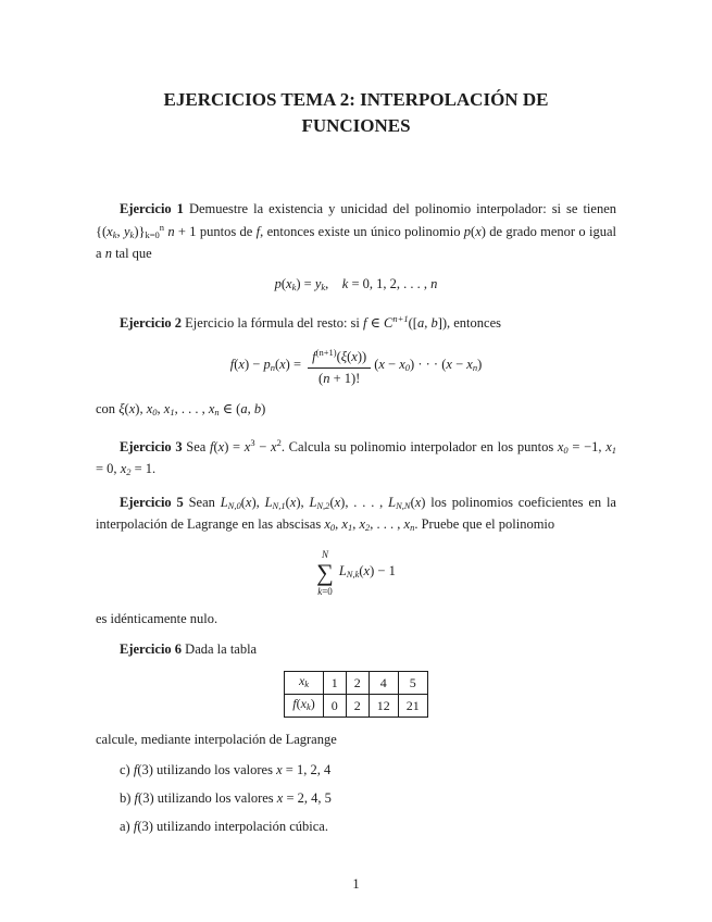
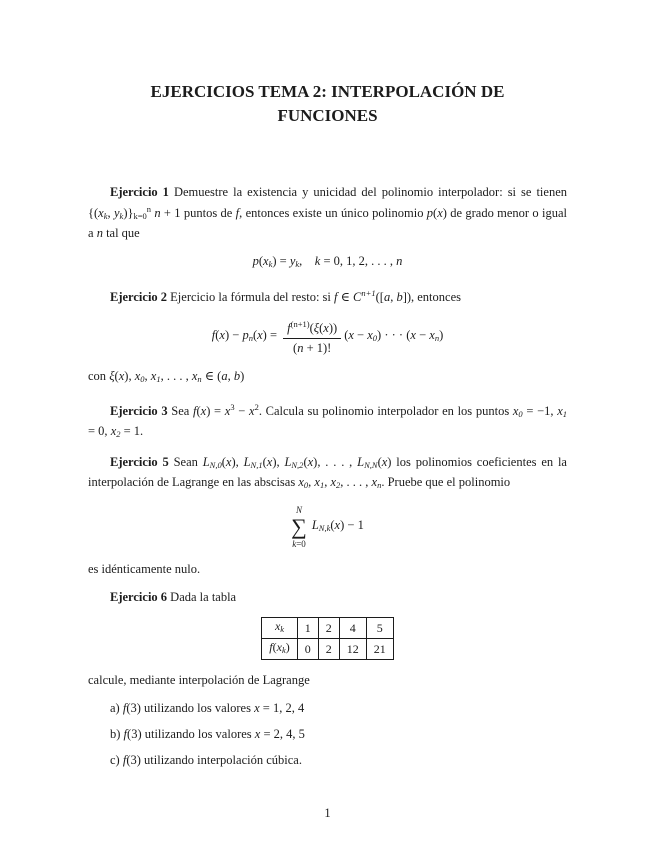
  EJERCICIOS TEMA 2: INTERPOLACIÓN DE
  FUNCIONES
  Ejercicio 1 Demuestre la existencia y unicidad del polinomio interpolador: si se tienen {(xk, yk)}k=0n n + 1 puntos de f, entonces existe un único polinomio p(x) de grado menor o igual a n tal que
  p(xk) = yk, k = 0, 1, 2, . . . , n
  Ejercicio 2 Ejercicio la fórmula del resto: si f ∈ Cn+1([a, b]), entonces
  f(x) − pn(x) =
  f(n+1)(ξ(x))
  (n + 1)!
  (x − x0) · · · (x − xn)
  con ξ(x), x0, x1, . . . , xn ∈ (a, b)
  Ejercicio 3 Sea f(x) = x3 − x2. Calcula su polinomio interpolador en los puntos x0 = −1, x1 = 0, x2 = 1.
  Ejercicio 5 Sean LN,0(x), LN,1(x), LN,2(x), . . . , LN,N(x) los polinomios coeficientes en la interpolación de Lagrange en las abscisas x0, x1, x2, . . . , xn. Pruebe que el polinomio
  N
  ∑
  k=0
  LN,k(x) − 1
  es idénticamente nulo.
  Ejercicio 6 Dada la tabla
  xk	1	2	4	5
  f(xk)	0	2	12	21
  calcule, mediante interpolación de Lagrange
- c) f(3) utilizando los valores x = 1, 2, 4
+ a) f(3) utilizando los valores x = 1, 2, 4
  b) f(3) utilizando los valores x = 2, 4, 5
- a) f(3) utilizando interpolación cúbica.
+ c) f(3) utilizando interpolación cúbica.
  1
